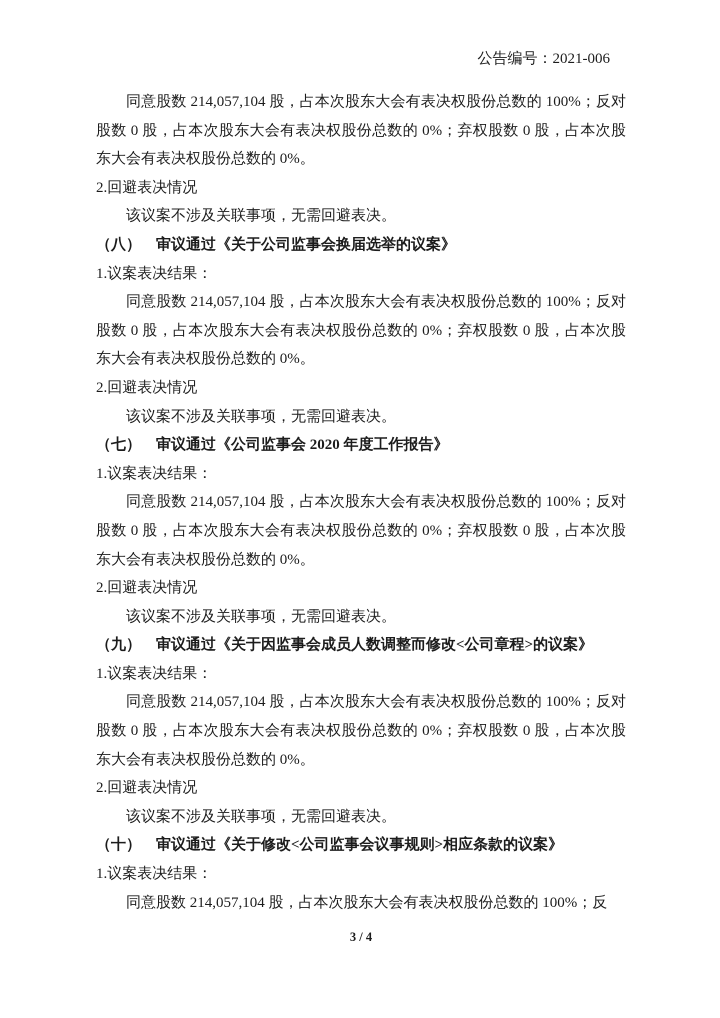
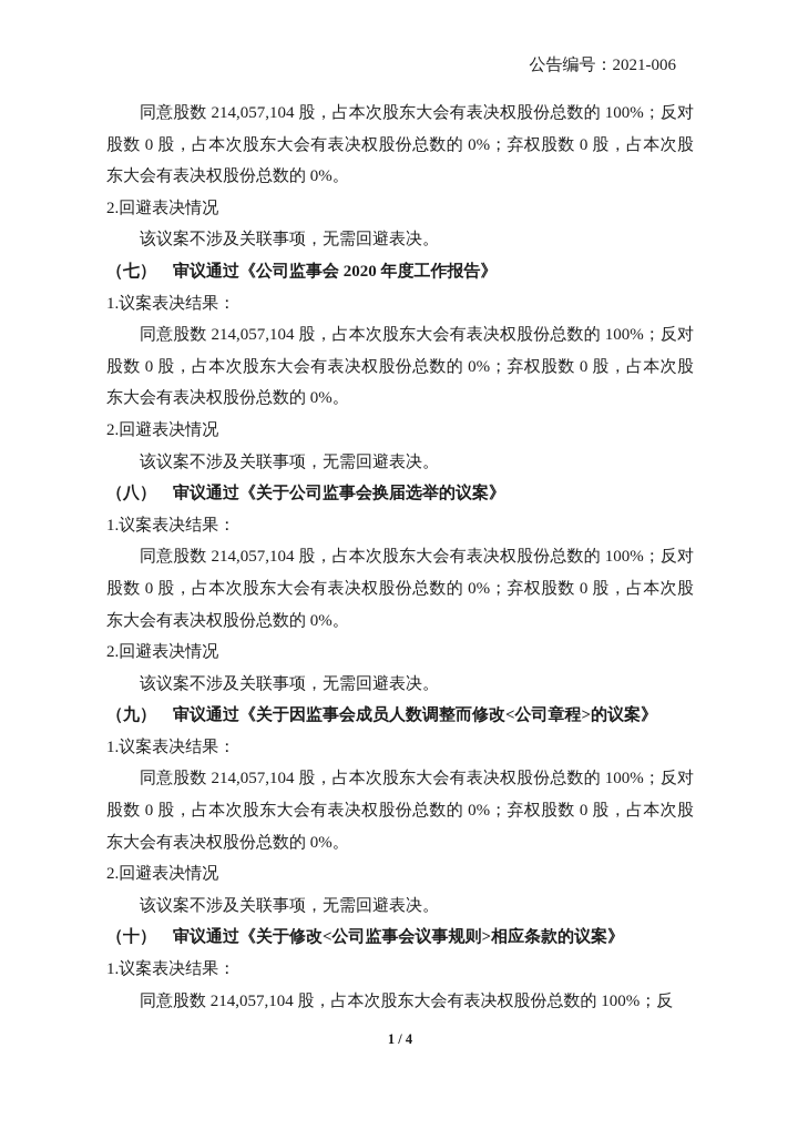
  公告编号：2021-006
  同意股数 214,057,104 股，占本次股东大会有表决权股份总数的 100%；反对股数 0 股，占本次股东大会有表决权股份总数的 0%；弃权股数 0 股，占本次股东大会有表决权股份总数的 0%。
  2.回避表决情况
  该议案不涉及关联事项，无需回避表决。
- （八） 审议通过《关于公司监事会换届选举的议案》
+ （七） 审议通过《公司监事会 2020 年度工作报告》
  1.议案表决结果：
  同意股数 214,057,104 股，占本次股东大会有表决权股份总数的 100%；反对股数 0 股，占本次股东大会有表决权股份总数的 0%；弃权股数 0 股，占本次股东大会有表决权股份总数的 0%。
  2.回避表决情况
  该议案不涉及关联事项，无需回避表决。
- （七） 审议通过《公司监事会 2020 年度工作报告》
+ （八） 审议通过《关于公司监事会换届选举的议案》
  1.议案表决结果：
  同意股数 214,057,104 股，占本次股东大会有表决权股份总数的 100%；反对股数 0 股，占本次股东大会有表决权股份总数的 0%；弃权股数 0 股，占本次股东大会有表决权股份总数的 0%。
  2.回避表决情况
  该议案不涉及关联事项，无需回避表决。
  （九） 审议通过《关于因监事会成员人数调整而修改<公司章程>的议案》
  1.议案表决结果：
  同意股数 214,057,104 股，占本次股东大会有表决权股份总数的 100%；反对股数 0 股，占本次股东大会有表决权股份总数的 0%；弃权股数 0 股，占本次股东大会有表决权股份总数的 0%。
  2.回避表决情况
  该议案不涉及关联事项，无需回避表决。
  （十） 审议通过《关于修改<公司监事会议事规则>相应条款的议案》
  1.议案表决结果：
  同意股数 214,057,104 股，占本次股东大会有表决权股份总数的 100%；反
- 3 / 4
+ 1 / 4
